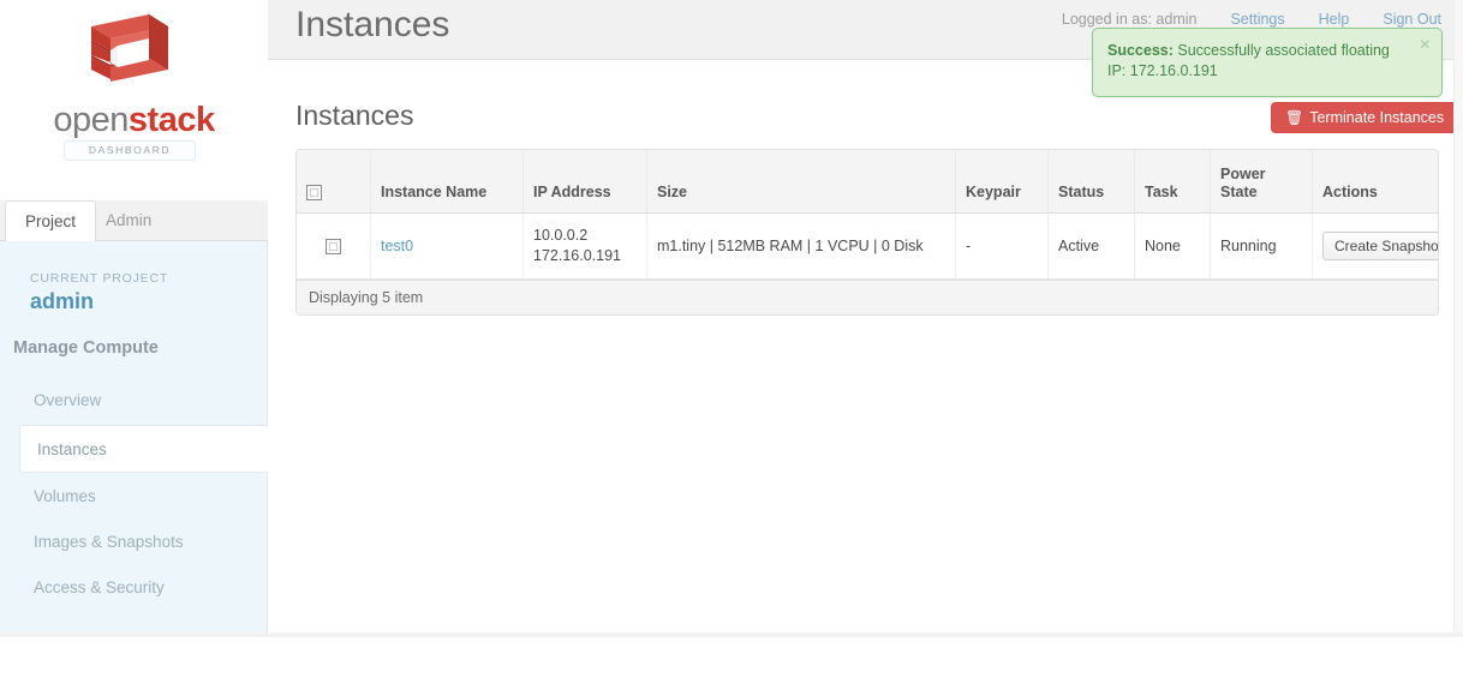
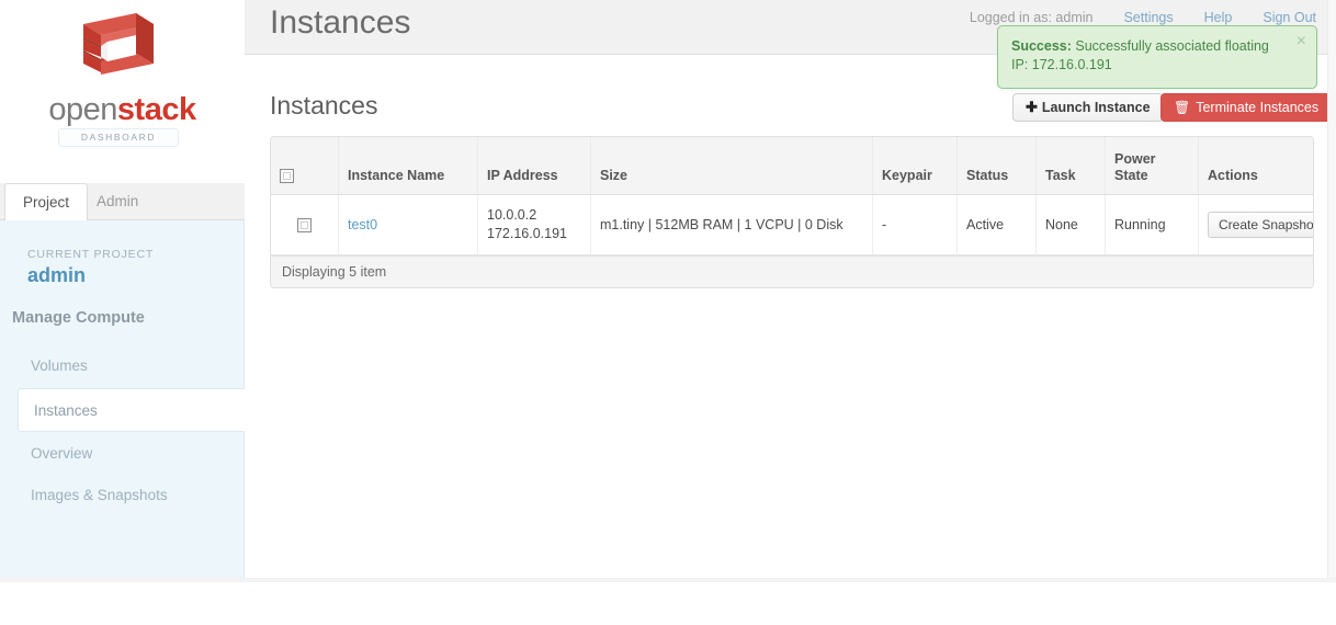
  Instances
  Logged in as: admin Settings Help Sign Out
  openstack
  DASHBOARD
  Project
  Admin
  CURRENT PROJECT
  admin
  Manage Compute
- Overview
+ Volumes
  Instances
- Volumes
+ Overview
  Images & Snapshots
- Access & Security
  Instances
+ ✚ Launch Instance
  🗑 Terminate Instances
  	Instance Name	IP Address	Size	Keypair	Status	Task	Power State	Actions
  	test0	10.0.0.2 172.16.0.191	m1.tiny | 512MB RAM | 1 VCPU | 0 Disk	-	Active	None	Running	Create Snapsho
  Displaying 5 item
  ×
  Success: Successfully associated floating IP: 172.16.0.191
